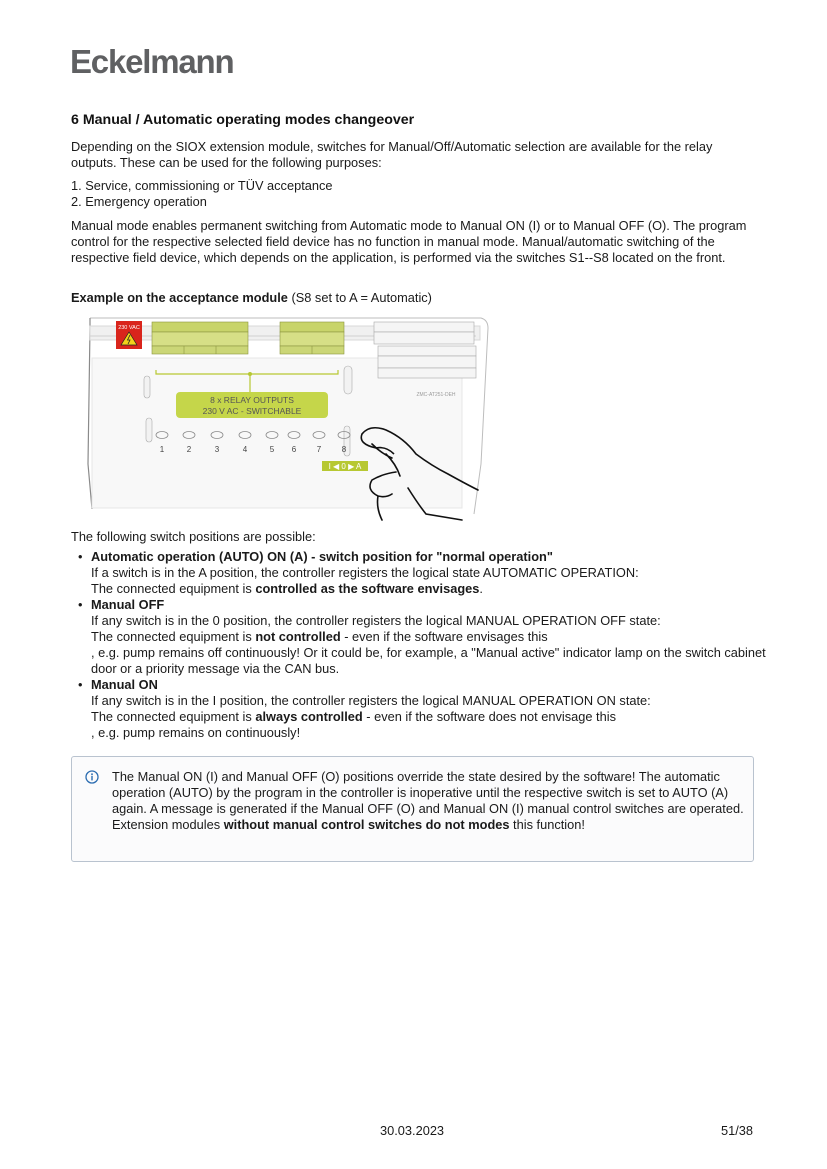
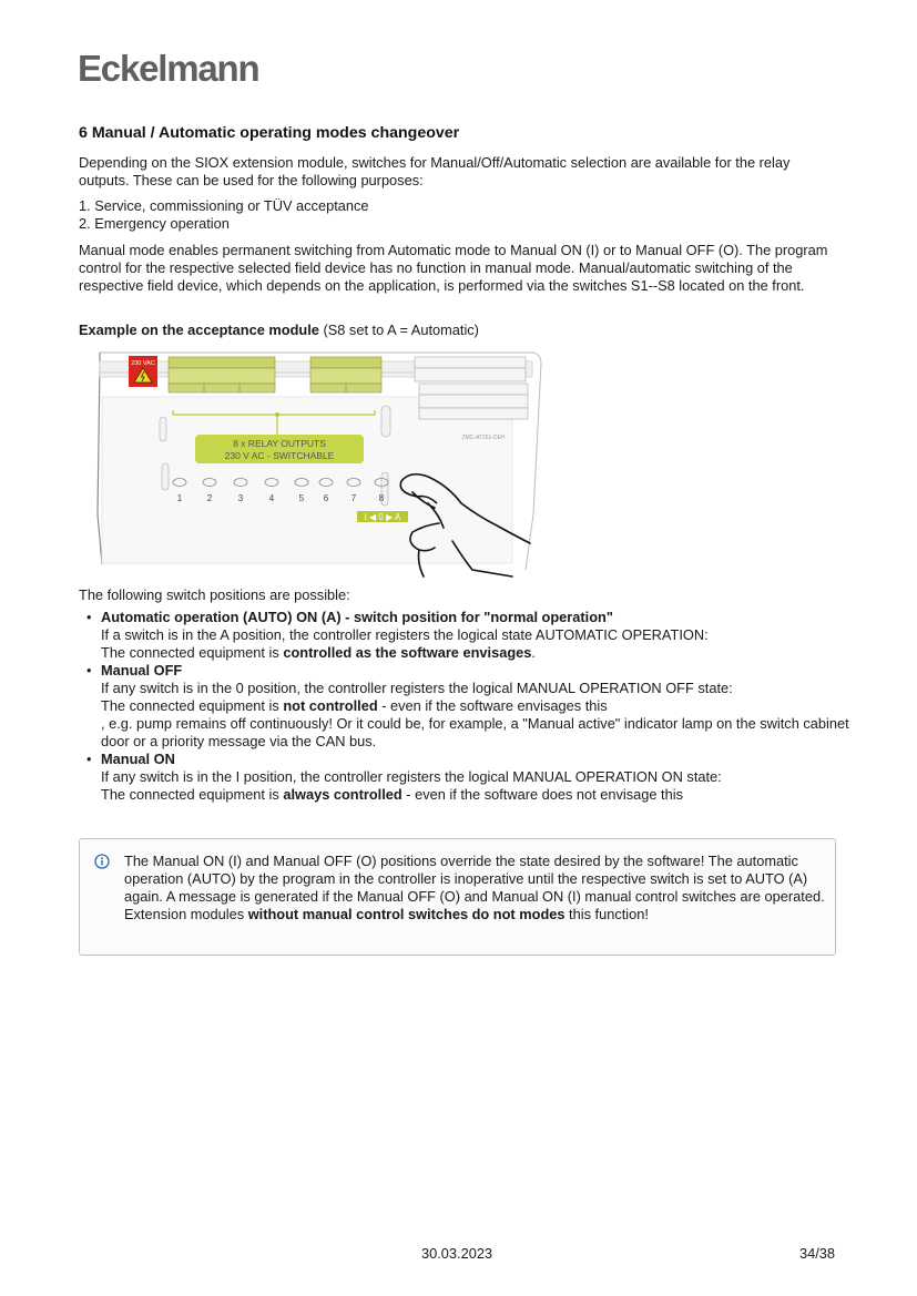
  Eckelmann
  6 Manual / Automatic operating modes changeover
  Depending on the SIOX extension module, switches for Manual/Off/Automatic selection are available for the relay outputs. These can be used for the following purposes:
  1. Service, commissioning or TÜV acceptance
  2. Emergency operation
  Manual mode enables permanent switching from Automatic mode to Manual ON (I) or to Manual OFF (O). The program control for the respective selected field device has no function in manual mode. Manual/automatic switching of the respective field device, which depends on the application, is performed via the switches S1--S8 located on the front.
  Example on the acceptance module (S8 set to A = Automatic)
  8 x RELAY OUTPUTS
  230 V AC - SWITCHABLE
  1
  2
  3
  4
  5
  6
  7
  8
  I ◀ 0 ▶ A
  The following switch positions are possible:
  •
  Automatic operation (AUTO) ON (A) - switch position for "normal operation"
  If a switch is in the A position, the controller registers the logical state AUTOMATIC OPERATION:
  The connected equipment is controlled as the software envisages.
  •
  Manual OFF
  If any switch is in the 0 position, the controller registers the logical MANUAL OPERATION OFF state:
  The connected equipment is not controlled - even if the software envisages this
  , e.g. pump remains off continuously! Or it could be, for example, a "Manual active" indicator lamp on the switch cabinet door or a priority message via the CAN bus.
  •
  Manual ON
  If any switch is in the I position, the controller registers the logical MANUAL OPERATION ON state:
  The connected equipment is always controlled - even if the software does not envisage this
- , e.g. pump remains on continuously!
  The Manual ON (I) and Manual OFF (O) positions override the state desired by the software! The automatic operation (AUTO) by the program in the controller is inoperative until the respective switch is set to AUTO (A) again. A message is generated if the Manual OFF (O) and Manual ON (I) manual control switches are operated.
  Extension modules without manual control switches do not modes this function!
  30.03.2023
- 51/38
+ 34/38
